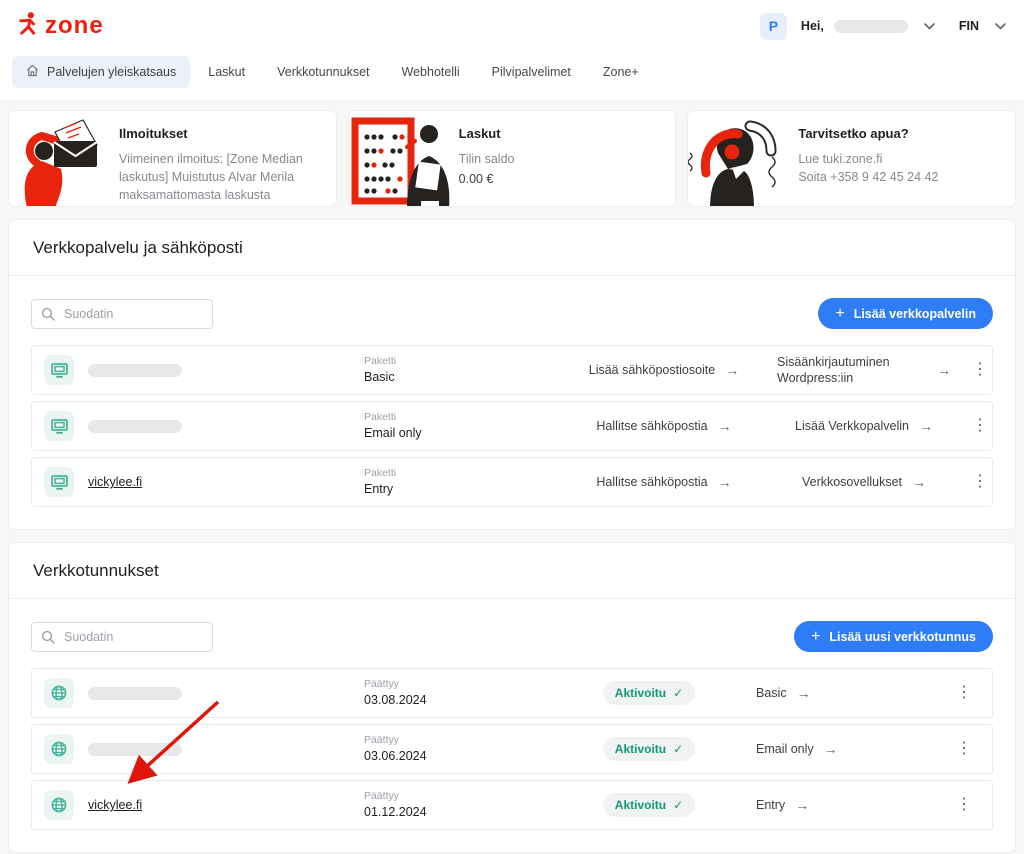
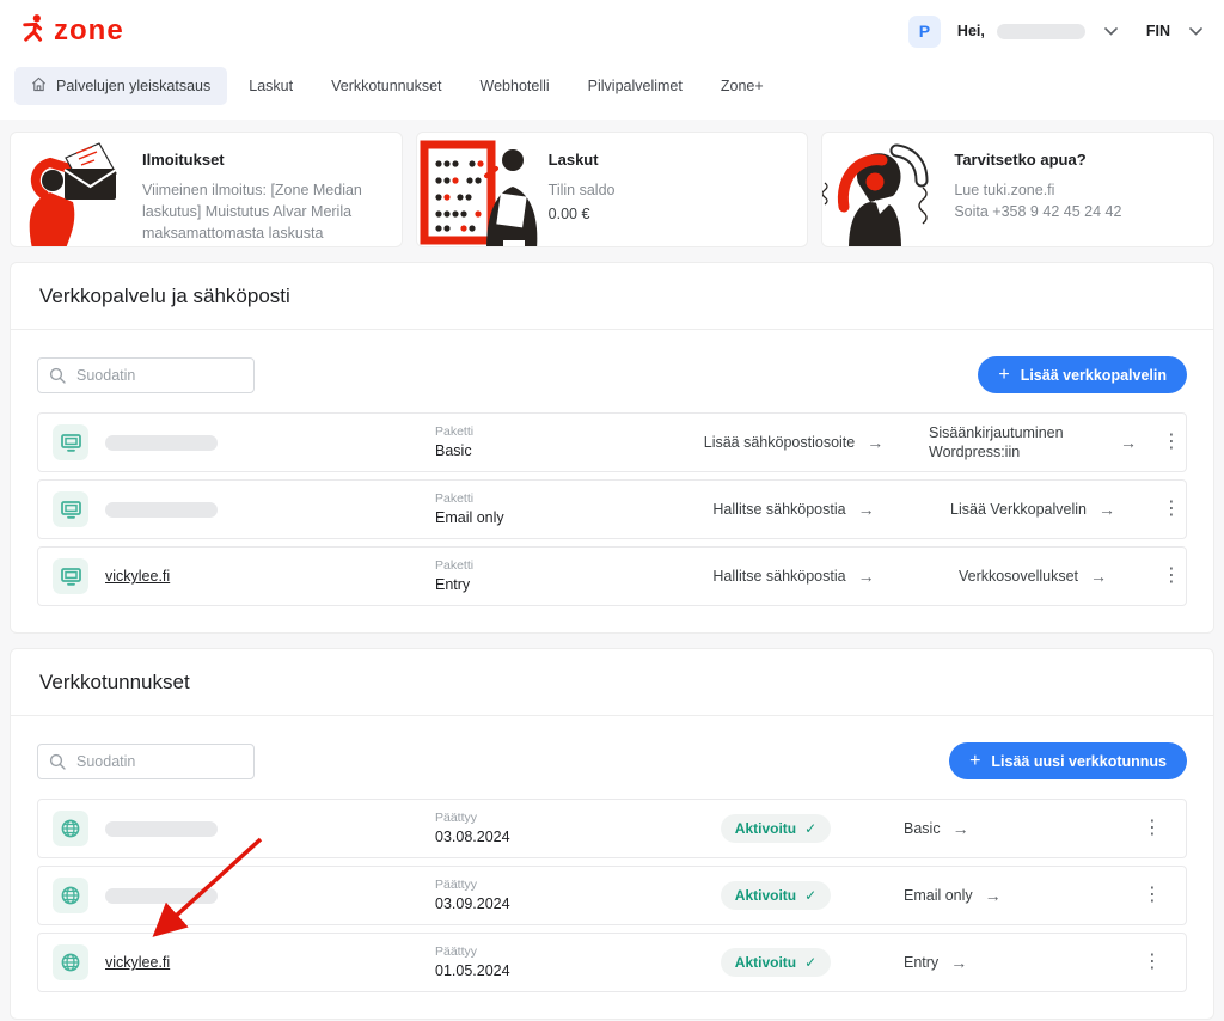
  zone
  P
  Hei,
  FIN
  Palvelujen yleiskatsaus
  Laskut
  Verkkotunnukset
  Webhotelli
  Pilvipalvelimet
  Zone+
  Ilmoitukset
  Viimeinen ilmoitus: [Zone Median laskutus] Muistutus Alvar Merila maksamattomasta laskusta
  Laskut
  Tilin saldo
  0.00 €
  Tarvitsetko apua?
  Lue tuki.zone.fi
  Soita +358 9 42 45 24 42
  Verkkopalvelu ja sähköposti
  Suodatin
  +
  Lisää verkkopalvelin
  Paketti
  Basic
  Lisää sähköpostiosoite
  →
  Sisäänkirjautuminen Wordpress:iin
  →
  ⋮
  Paketti
  Email only
  Hallitse sähköpostia
  →
  Lisää Verkkopalvelin
  →
  ⋮
  vickylee.fi
  Paketti
  Entry
  Hallitse sähköpostia
  →
  Verkkosovellukset
  →
  ⋮
  Verkkotunnukset
  Suodatin
  +
  Lisää uusi verkkotunnus
  Päättyy
  03.08.2024
  Aktivoitu
  ✓
  Basic
  →
  ⋮
  Päättyy
- 03.06.2024
+ 03.09.2024
  Aktivoitu
  ✓
  Email only
  →
  ⋮
  vickylee.fi
  Päättyy
- 01.12.2024
+ 01.05.2024
  Aktivoitu
  ✓
  Entry
  →
  ⋮
